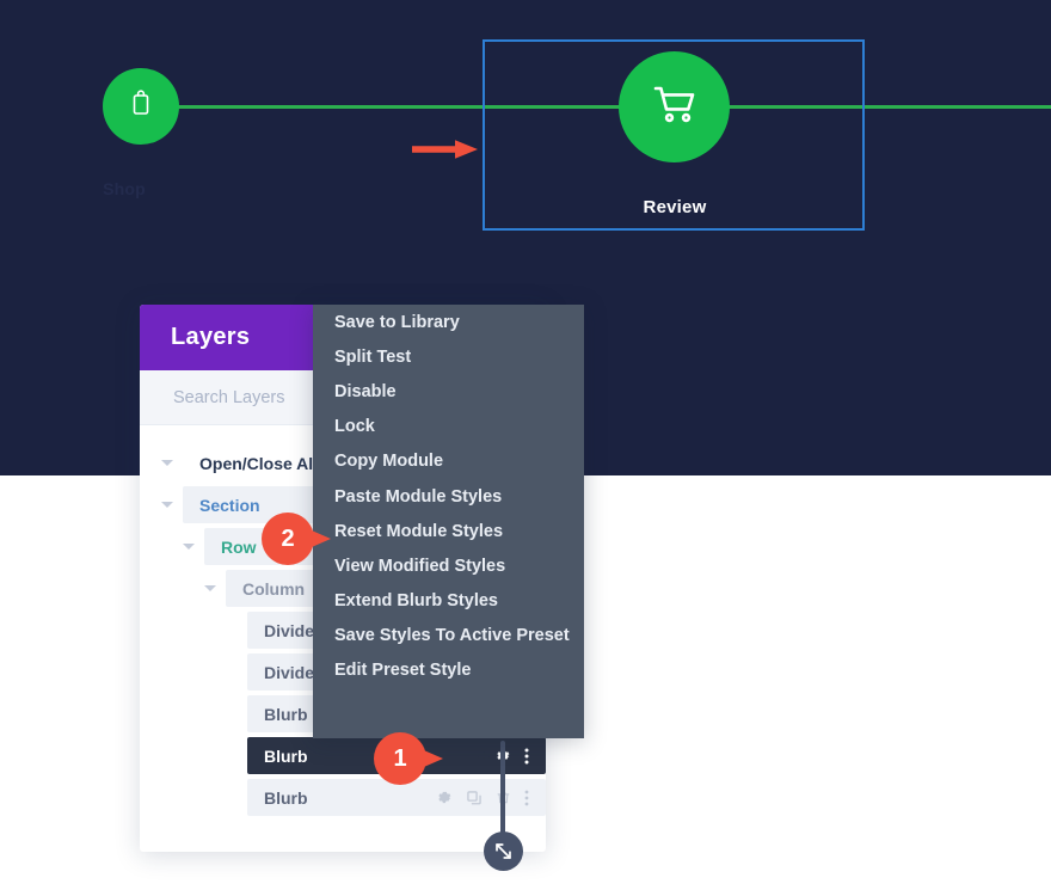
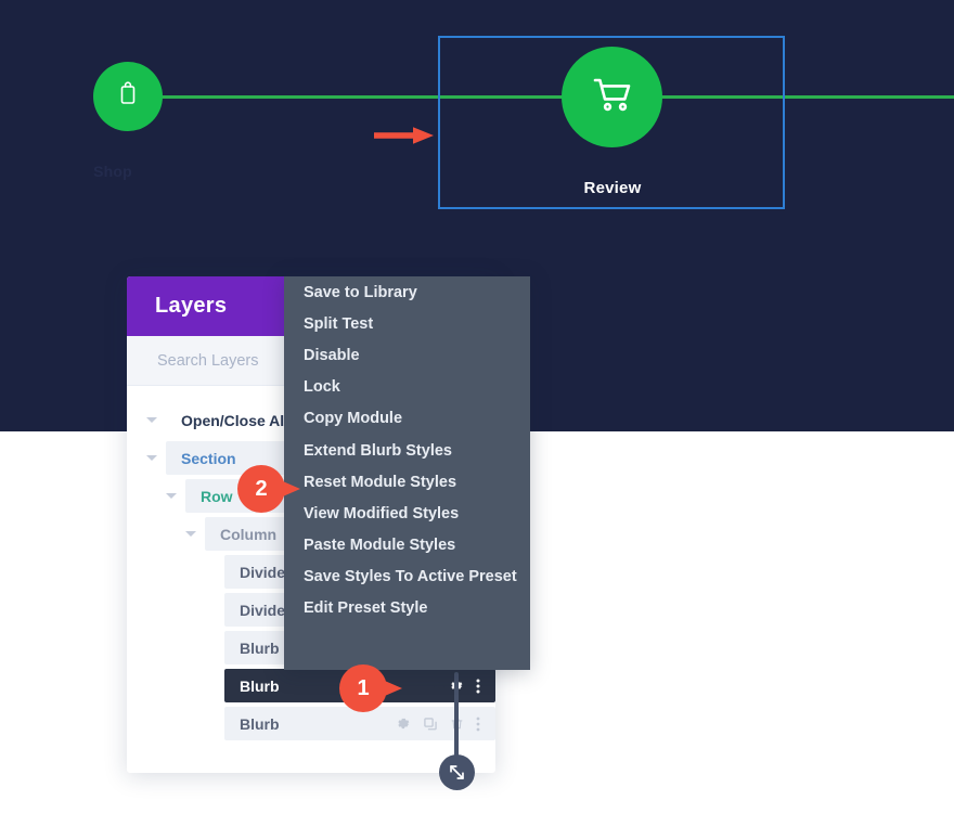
  Review
  Layers
  Search Layers
  Open/Close Al
  Section
  Row
  Column
  Divide
  Divide
  Blurb
  Blurb
  Blurb
  Save to Library
  Split Test
  Disable
  Lock
  Copy Module
- Paste Module Styles
+ Extend Blurb Styles
  Reset Module Styles
  View Modified Styles
- Extend Blurb Styles
+ Paste Module Styles
  Save Styles To Active Preset
  Edit Preset Style
  2
  1
